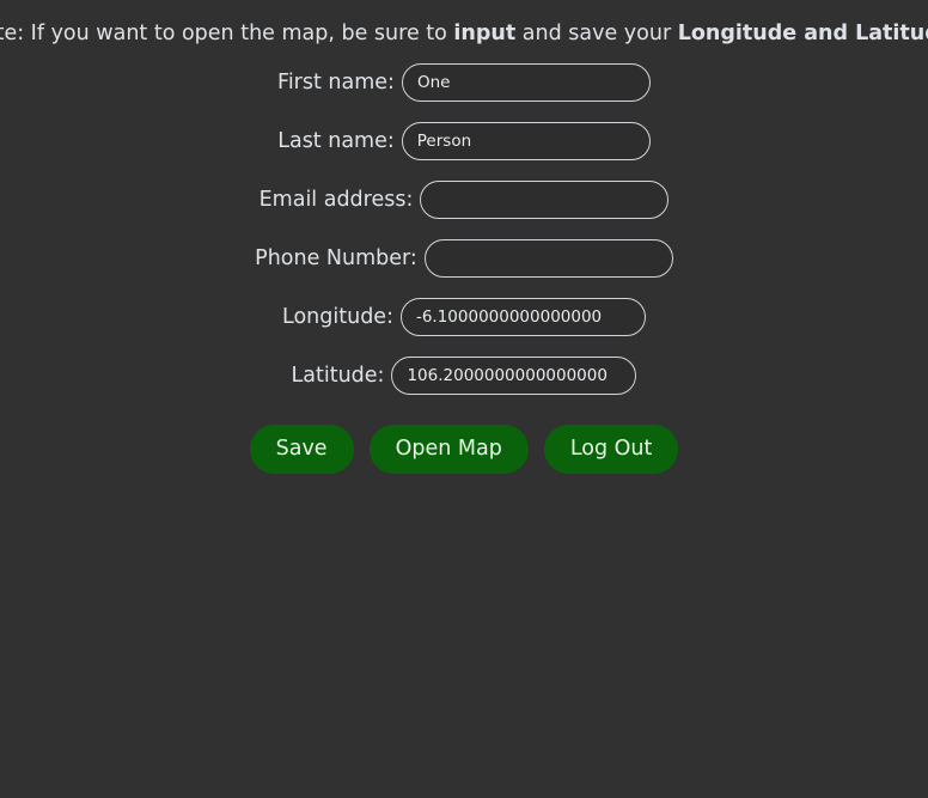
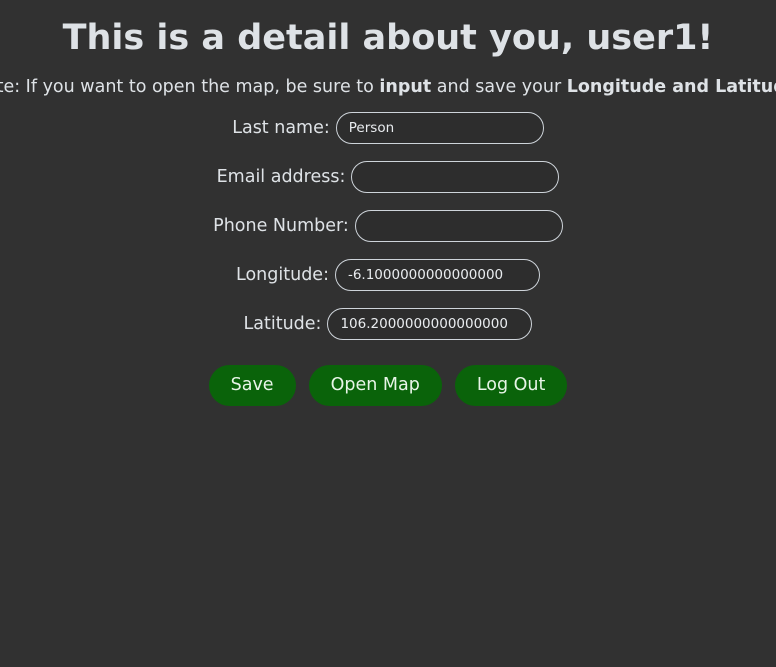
+ This is a detail about you, user1!
  te: If you want to open the map, be sure to input and save your Longitude and Latitu
- First name:
- One
  Last name:
  Person
  Email address:
  Phone Number:
  Longitude:
  -6.1000000000000000
  Latitude:
  106.2000000000000000
  Save
  Open Map
  Log Out
